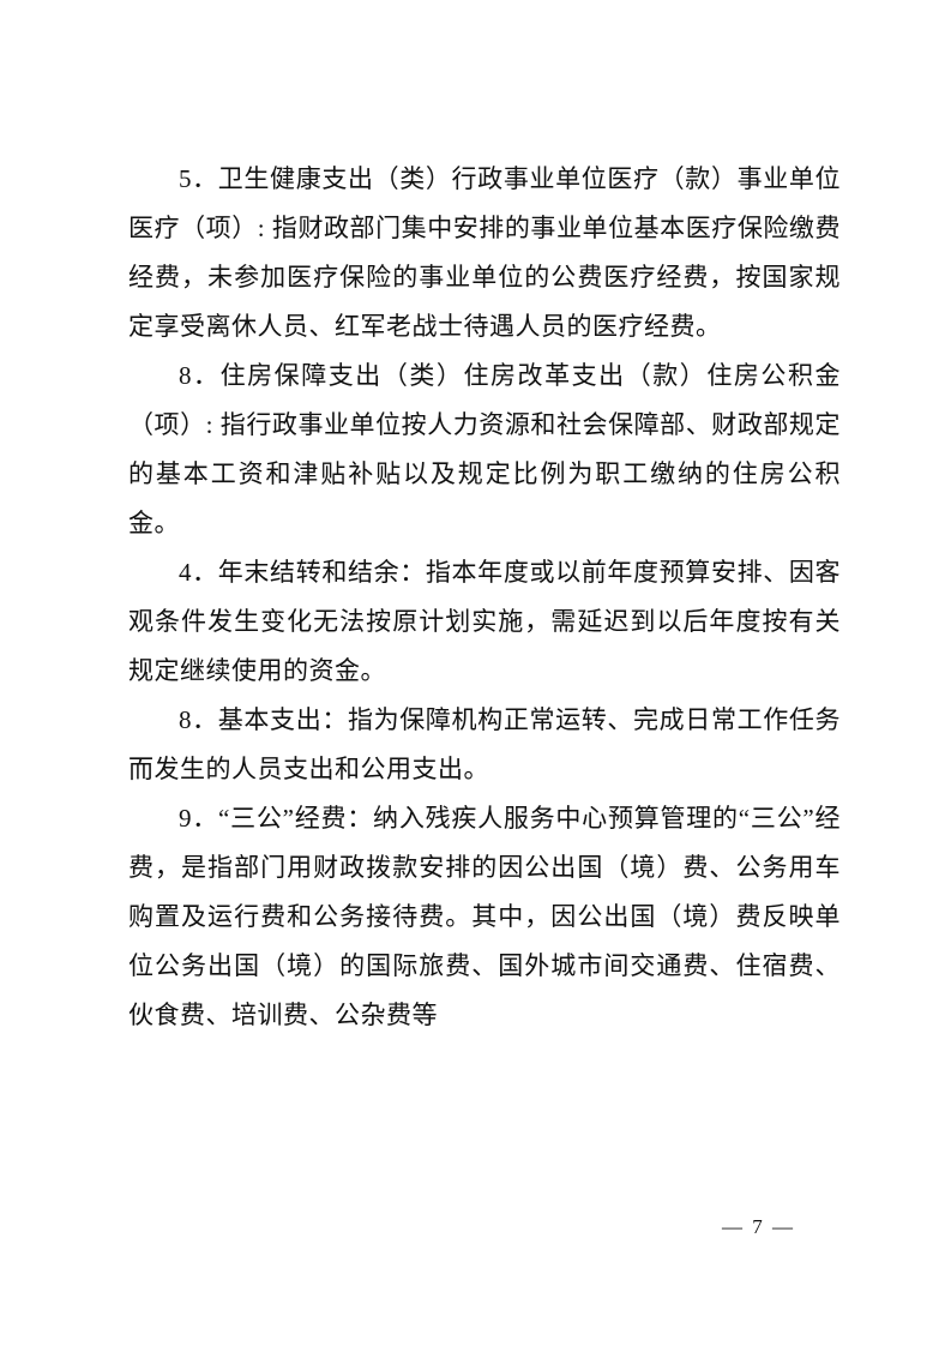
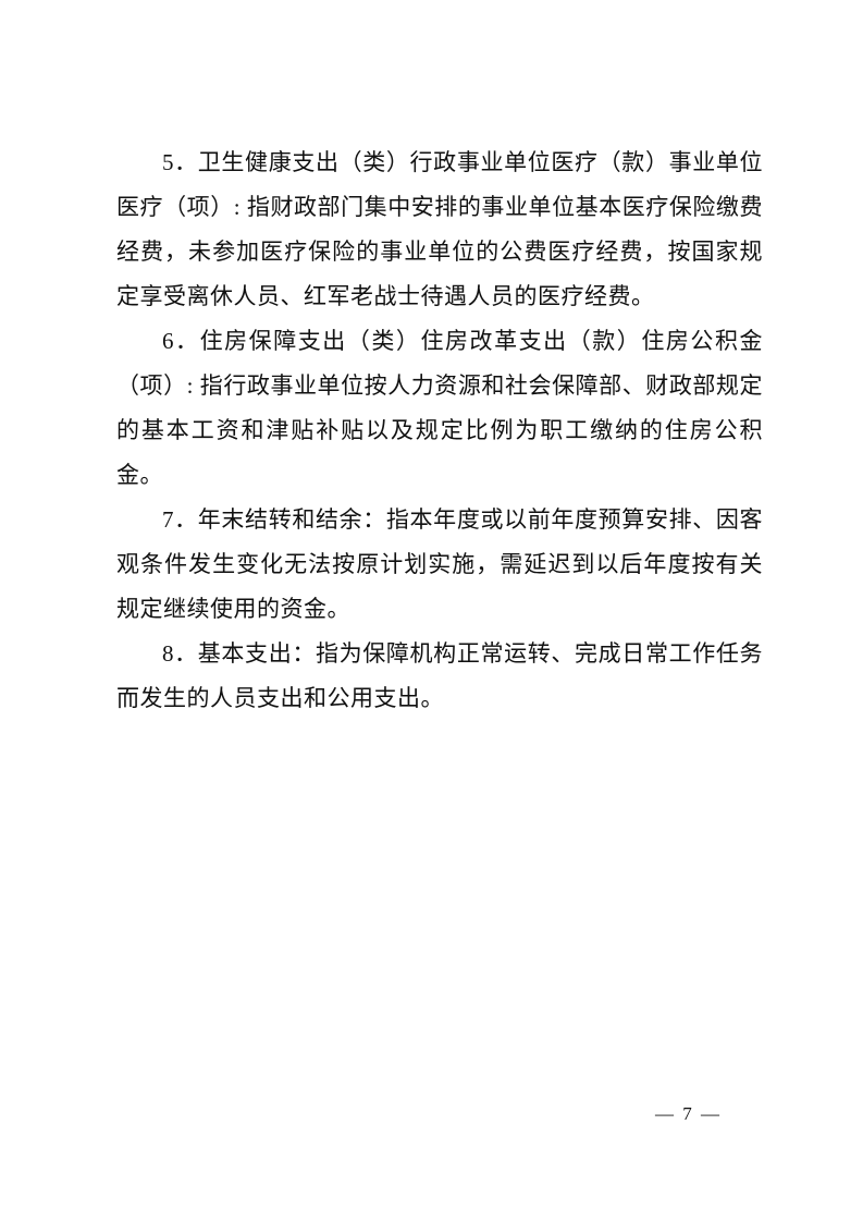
  5．卫生健康支出（类）行政事业单位医疗（款）事业单位医疗（项）: 指财政部门集中安排的事业单位基本医疗保险缴费经费，未参加医疗保险的事业单位的公费医疗经费，按国家规定享受离休人员、红军老战士待遇人员的医疗经费。
- 8．住房保障支出（类）住房改革支出（款）住房公积金（项）: 指行政事业单位按人力资源和社会保障部、财政部规定的基本工资和津贴补贴以及规定比例为职工缴纳的住房公积金。
+ 6．住房保障支出（类）住房改革支出（款）住房公积金（项）: 指行政事业单位按人力资源和社会保障部、财政部规定的基本工资和津贴补贴以及规定比例为职工缴纳的住房公积金。
- 4．年末结转和结余：指本年度或以前年度预算安排、因客观条件发生变化无法按原计划实施，需延迟到以后年度按有关规定继续使用的资金。
+ 7．年末结转和结余：指本年度或以前年度预算安排、因客观条件发生变化无法按原计划实施，需延迟到以后年度按有关规定继续使用的资金。
  8．基本支出：指为保障机构正常运转、完成日常工作任务而发生的人员支出和公用支出。
- 9．“三公”经费：纳入残疾人服务中心预算管理的“三公”经费，是指部门用财政拨款安排的因公出国（境）费、公务用车购置及运行费和公务接待费。其中，因公出国（境）费反映单位公务出国（境）的国际旅费、国外城市间交通费、住宿费、伙食费、培训费、公杂费等
  — 7 —
